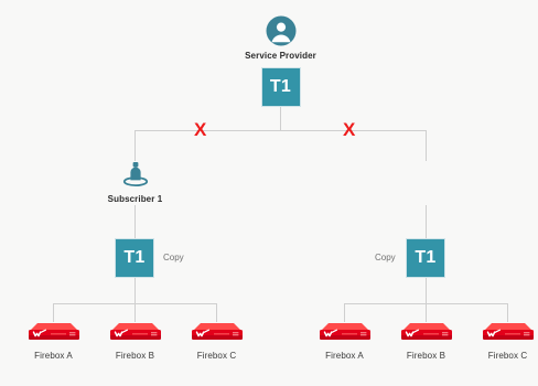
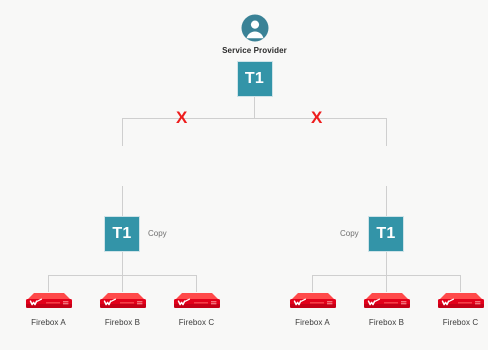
  Service Provider
  T1
  X
  X
- Subscriber 1
  T1
  Copy
  Firebox A
  Firebox B
  Firebox C
  T1
  Copy
  Firebox A
  Firebox B
  Firebox C
